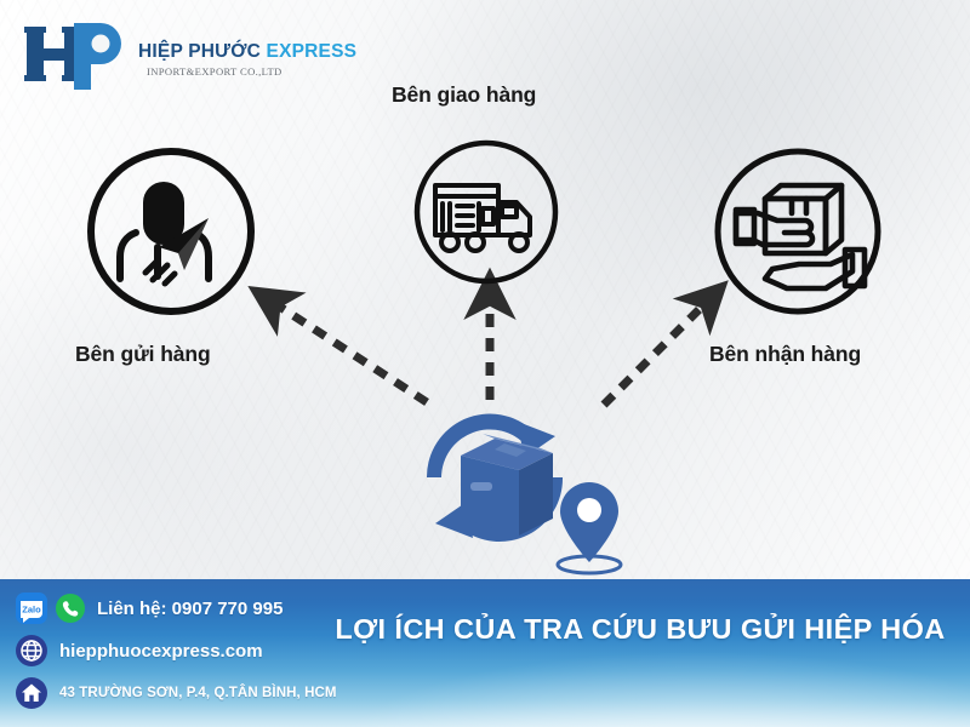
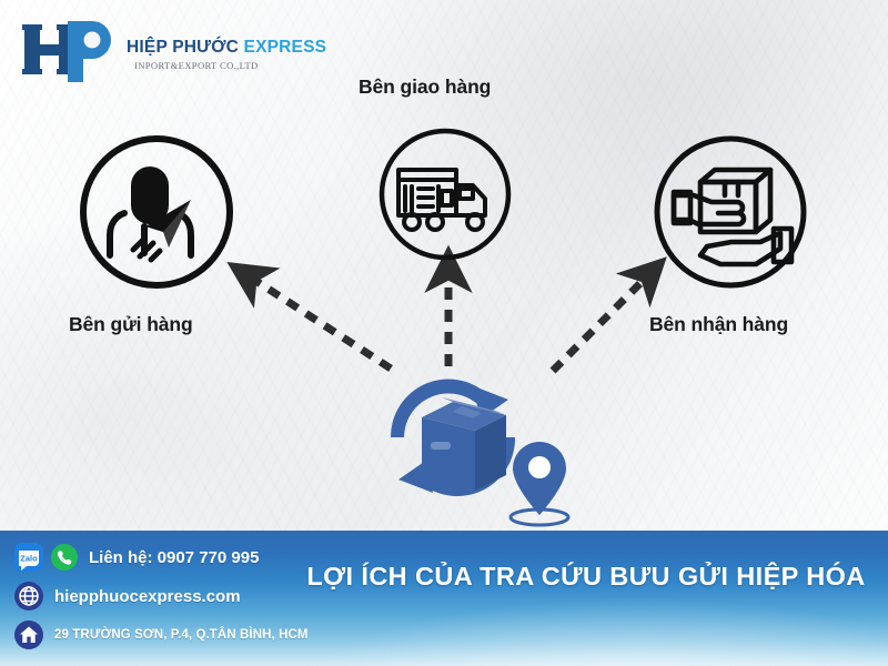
  HIỆP PHƯỚC EXPRESS
  INPORT&EXPORT CO.,LTD
  Bên gửi hàng
  Bên giao hàng
  Bên nhận hàng
  Zalo
  Liên hệ: 0907 770 995
  hiepphuocexpress.com
- 43 TRƯỜNG SƠN, P.4, Q.TÂN BÌNH, HCM
+ 29 TRƯỜNG SƠN, P.4, Q.TÂN BÌNH, HCM
  LỢI ÍCH CỦA TRA CỨU BƯU GỬI HIỆP HÓA
